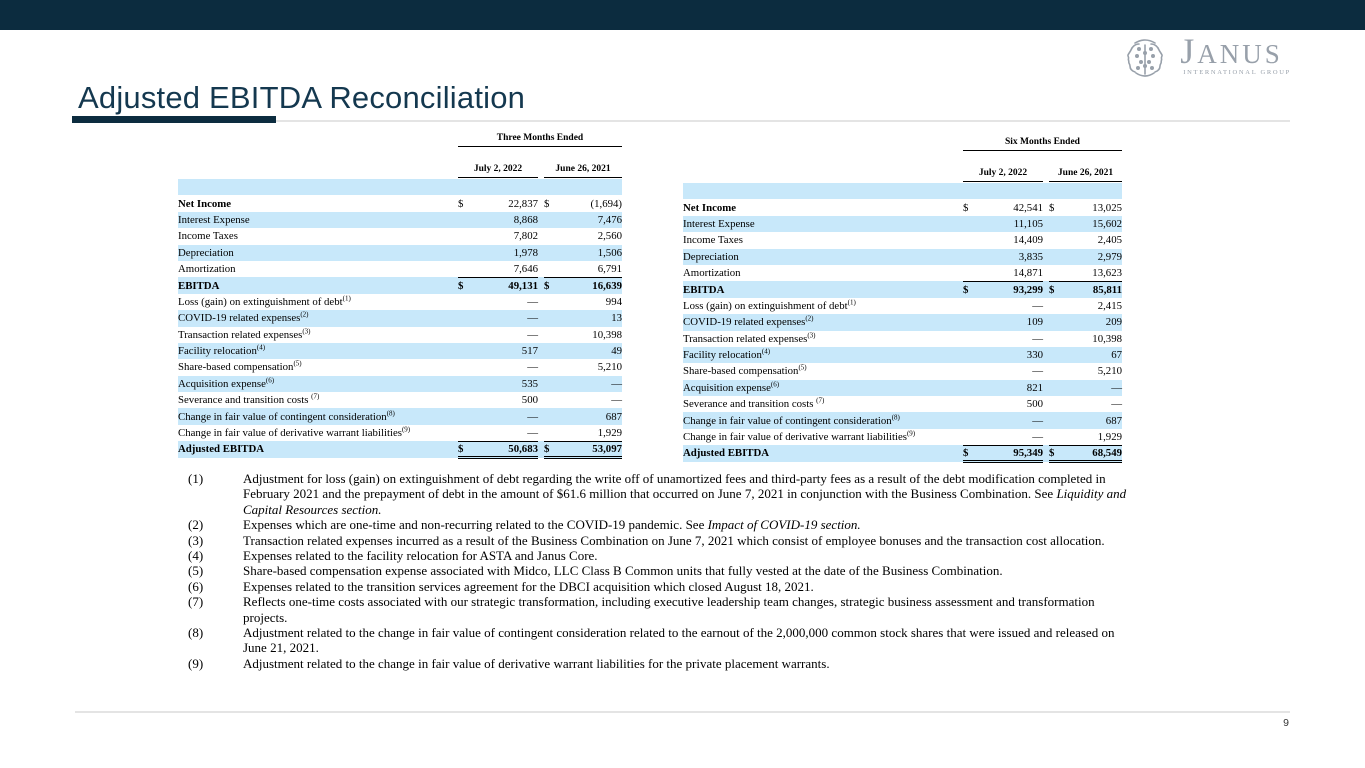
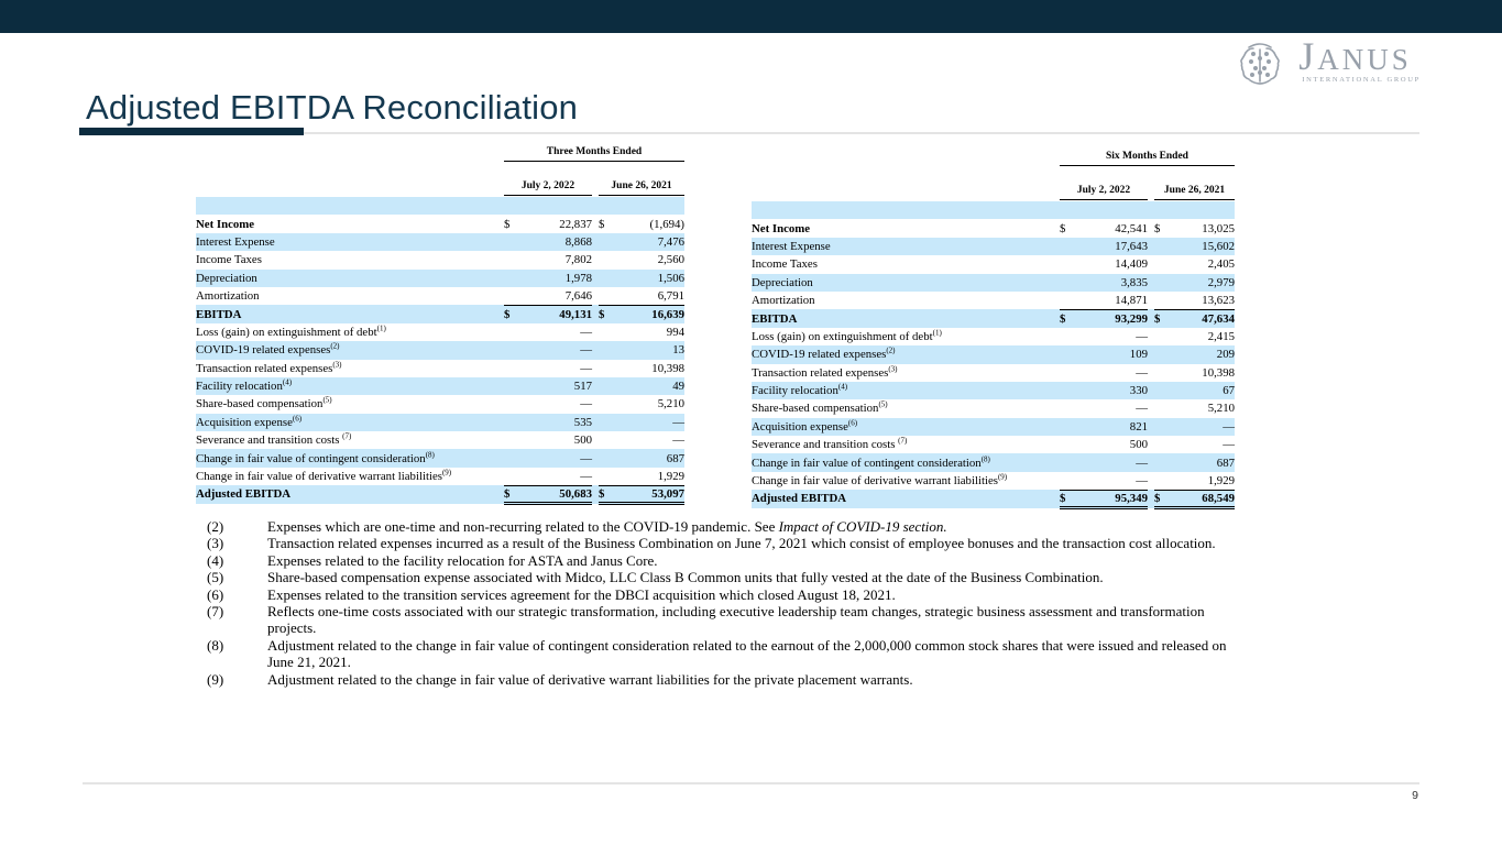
  JANUS
  Adjusted EBITDA Reconciliation
  Three Months Ended
  July 2, 2022
  June 26, 2021
  Net Income	$	22,837		$	(1,694)
  Interest Expense		8,868			7,476
  Income Taxes		7,802			2,560
  Depreciation		1,978			1,506
  Amortization		7,646			6,791
  EBITDA	$	49,131		$	16,639
  Loss (gain) on extinguishment of debt(1)		—			994
  COVID-19 related expenses(2)		—			13
  Transaction related expenses(3)		—			10,398
  Facility relocation(4)		517			49
  Share-based compensation(5)		—			5,210
  Acquisition expense(6)		535			—
  Severance and transition costs (7)		500			—
  Change in fair value of contingent consideration(8)		—			687
  Change in fair value of derivative warrant liabilities(9)		—			1,929
  Adjusted EBITDA	$	50,683		$	53,097
  Six Months Ended
  July 2, 2022
  June 26, 2021
  Net Income	$	42,541		$	13,025
- Interest Expense		11,105			15,602
+ Interest Expense		17,643			15,602
  Income Taxes		14,409			2,405
  Depreciation		3,835			2,979
  Amortization		14,871			13,623
- EBITDA	$	93,299		$	85,811
+ EBITDA	$	93,299		$	47,634
  Loss (gain) on extinguishment of debt(1)		—			2,415
  COVID-19 related expenses(2)		109			209
  Transaction related expenses(3)		—			10,398
  Facility relocation(4)		330			67
  Share-based compensation(5)		—			5,210
  Acquisition expense(6)		821			—
  Severance and transition costs (7)		500			—
  Change in fair value of contingent consideration(8)		—			687
  Change in fair value of derivative warrant liabilities(9)		—			1,929
  Adjusted EBITDA	$	95,349		$	68,549
- (1)
- Adjustment for loss (gain) on extinguishment of debt regarding the write off of unamortized fees and third-party fees as a result of the debt modification completed in February 2021 and the prepayment of debt in the amount of $61.6 million that occurred on June 7, 2021 in conjunction with the Business Combination. See Liquidity and Capital Resources section.
  (2)
  Expenses which are one-time and non-recurring related to the COVID-19 pandemic. See Impact of COVID-19 section.
  (3)
  Transaction related expenses incurred as a result of the Business Combination on June 7, 2021 which consist of employee bonuses and the transaction cost allocation.
  (4)
  Expenses related to the facility relocation for ASTA and Janus Core.
  (5)
  Share-based compensation expense associated with Midco, LLC Class B Common units that fully vested at the date of the Business Combination.
  (6)
  Expenses related to the transition services agreement for the DBCI acquisition which closed August 18, 2021.
  (7)
  Reflects one-time costs associated with our strategic transformation, including executive leadership team changes, strategic business assessment and transformation projects.
  (8)
  Adjustment related to the change in fair value of contingent consideration related to the earnout of the 2,000,000 common stock shares that were issued and released on June 21, 2021.
  (9)
  Adjustment related to the change in fair value of derivative warrant liabilities for the private placement warrants.
  9
